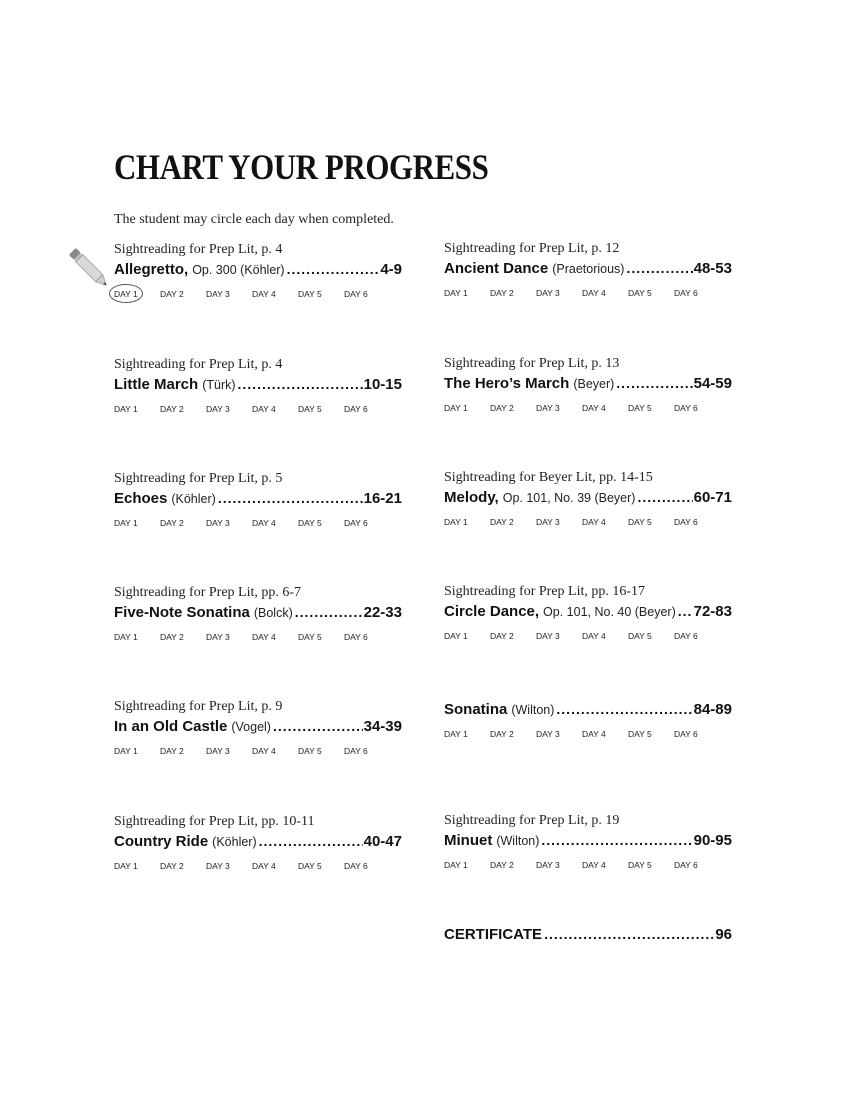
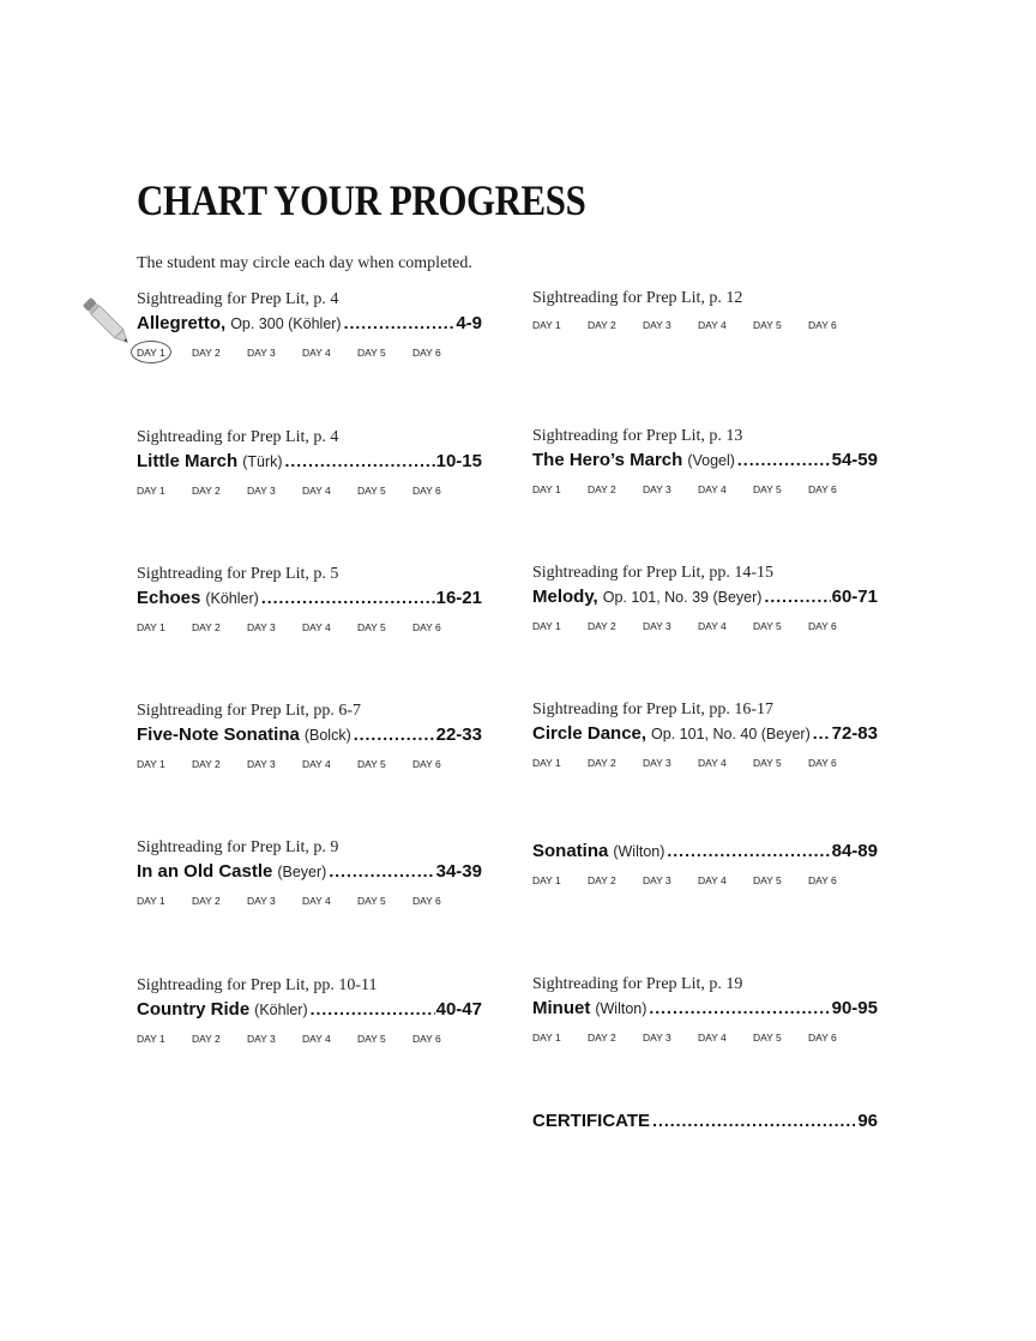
  CHART YOUR PROGRESS
  The student may circle each day when completed.
  Sightreading for Prep Lit, p. 4
  Allegretto,
  Op. 300 (Köhler)
  4-9
  DAY 1
  DAY 2
  DAY 3
  DAY 4
  DAY 5
  DAY 6
  Sightreading for Prep Lit, p. 12
- Ancient Dance
- (Praetorious)
- 48-53
  DAY 1
  DAY 2
  DAY 3
  DAY 4
  DAY 5
  DAY 6
  Sightreading for Prep Lit, p. 4
  Little March
  (Türk)
  10-15
  DAY 1
  DAY 2
  DAY 3
  DAY 4
  DAY 5
  DAY 6
  Sightreading for Prep Lit, p. 13
  The Hero’s March
- (Beyer)
+ (Vogel)
  54-59
  DAY 1
  DAY 2
  DAY 3
  DAY 4
  DAY 5
  DAY 6
  Sightreading for Prep Lit, p. 5
  Echoes
  (Köhler)
  16-21
  DAY 1
  DAY 2
  DAY 3
  DAY 4
  DAY 5
  DAY 6
- Sightreading for Beyer Lit, pp. 14-15
+ Sightreading for Prep Lit, pp. 14-15
  Melody,
  Op. 101, No. 39 (Beyer)
  60-71
  DAY 1
  DAY 2
  DAY 3
  DAY 4
  DAY 5
  DAY 6
  Sightreading for Prep Lit, pp. 6-7
  Five-Note Sonatina
  (Bolck)
  22-33
  DAY 1
  DAY 2
  DAY 3
  DAY 4
  DAY 5
  DAY 6
  Sightreading for Prep Lit, pp. 16-17
  Circle Dance,
  Op. 101, No. 40 (Beyer)
  72-83
  DAY 1
  DAY 2
  DAY 3
  DAY 4
  DAY 5
  DAY 6
  Sightreading for Prep Lit, p. 9
  In an Old Castle
- (Vogel)
+ (Beyer)
  34-39
  DAY 1
  DAY 2
  DAY 3
  DAY 4
  DAY 5
  DAY 6
  Sonatina
  (Wilton)
  84-89
  DAY 1
  DAY 2
  DAY 3
  DAY 4
  DAY 5
  DAY 6
  Sightreading for Prep Lit, pp. 10-11
  Country Ride
  (Köhler)
  40-47
  DAY 1
  DAY 2
  DAY 3
  DAY 4
  DAY 5
  DAY 6
  Sightreading for Prep Lit, p. 19
  Minuet
  (Wilton)
  90-95
  DAY 1
  DAY 2
  DAY 3
  DAY 4
  DAY 5
  DAY 6
  CERTIFICATE
  96
